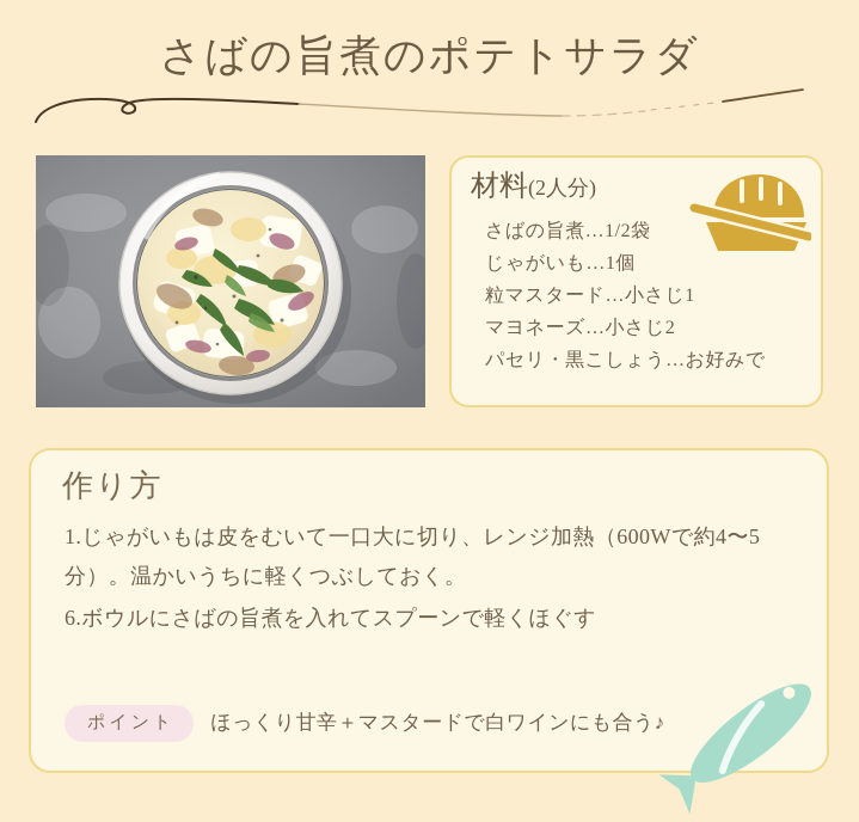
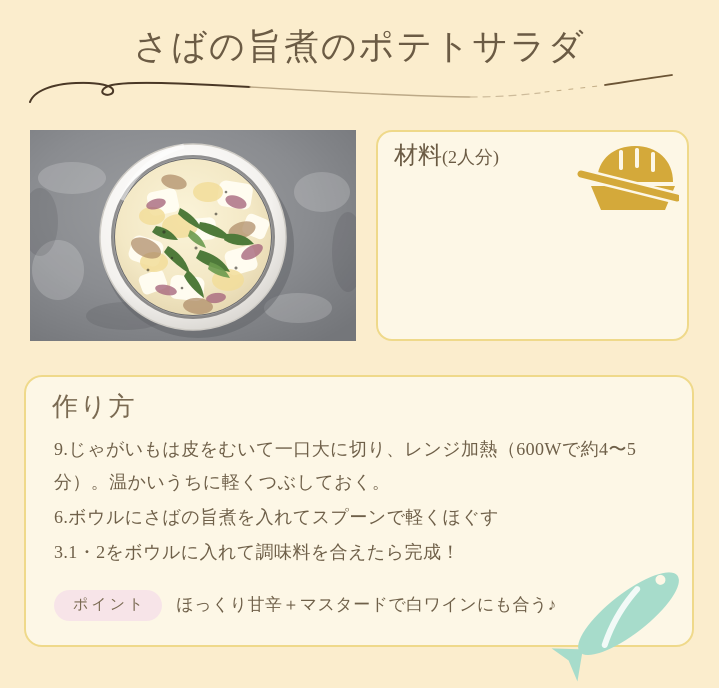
  さばの旨煮のポテトサラダ
  材料(2人分)
- さばの旨煮…1/2袋
- じゃがいも…1個
- 粒マスタード…小さじ1
- マヨネーズ…小さじ2
- パセリ・黒こしょう…お好みで
  作り方
- 1.じゃがいもは皮をむいて一口大に切り、レンジ加熱（600Wで約4〜5分）。温かいうちに軽くつぶしておく。
+ 9.じゃがいもは皮をむいて一口大に切り、レンジ加熱（600Wで約4〜5分）。温かいうちに軽くつぶしておく。
  6.ボウルにさばの旨煮を入れてスプーンで軽くほぐす
+ 3.1・2をボウルに入れて調味料を合えたら完成！
  ポイント
  ほっくり甘辛＋マスタードで白ワインにも合う♪
